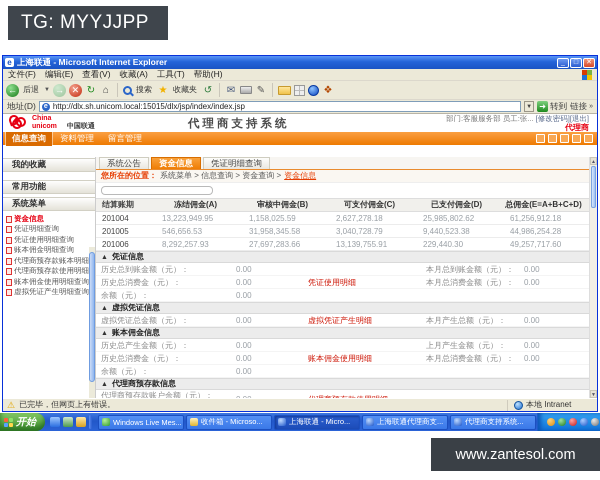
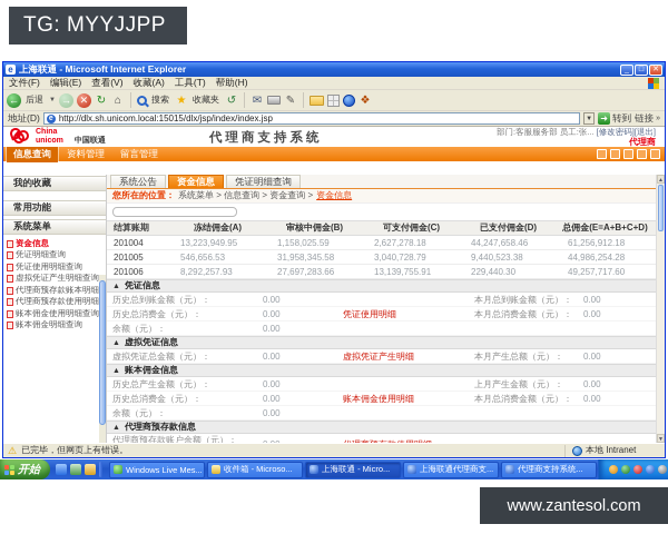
  TG: MYYJJPP
  e
  上海联通 - Microsoft Internet Explorer
  文件(F)
  编辑(E)
  查看(V)
  收藏(A)
  工具(T)
  帮助(H)
  ←
  后退
  →
  ✕
  ↻
  ⌂
  搜索
  ★
  收藏夹
  ↺
  ✉
  ✎
  ❖
  地址(D)
  http://dlx.sh.unicom.local:15015/dlx/jsp/index/index.jsp
  ➜
  转到
  链接
  代理商支持系统
  部门:客服服务部 员工:张... [修改密码][退出]
  代理商
  信息查询
  资料管理
  留言管理
  我的收藏
  常用功能
  系统菜单
  资金信息
  凭证明细查询
  凭证使用明细查询
- 账本佣金明细查询
+ 虚拟凭证产生明细查询
  代理商预存款账本明细
  代理商预存款使用明细
  账本佣金使用明细查询
- 虚拟凭证产生明细查询
+ 账本佣金明细查询
  系统公告
  资金信息
  凭证明细查询
  您所在的位置：
  系统菜单 > 信息查询 > 资金查询 >
  资金信息
  结算账期
  冻结佣金(A)
  审核中佣金(B)
  可支付佣金(C)
  已支付佣金(D)
  总佣金(E=A+B+C+D)
  201004
  13,223,949.95
  1,158,025.59
  2,627,278.18
- 25,985,802.62
+ 44,247,658.46
  61,256,912.18
  201005
  546,656.53
  31,958,345.58
  3,040,728.79
  9,440,523.38
  44,986,254.28
  201006
  8,292,257.93
  27,697,283.66
  13,139,755.91
  229,440.30
  49,257,717.60
  凭证信息
  历史总到账金额（元）：
  0.00
  本月总到账金额（元）：
  0.00
  历史总消费金（元）：
  0.00
  凭证使用明细
  本月总消费金额（元）：
  0.00
  余额（元）：
  0.00
  虚拟凭证信息
  虚拟凭证总金额（元）：
  0.00
  虚拟凭证产生明细
  本月产生总额（元）：
  0.00
  账本佣金信息
  历史总产生金额（元）：
  0.00
  上月产生金额（元）：
  0.00
  历史总消费金（元）：
  0.00
  账本佣金使用明细
  本月总消费金额（元）：
  0.00
  余额（元）：
  0.00
  代理商预存款信息
  代理商预存款账户余额（元）：
  ⚠
  已完毕，但网页上有错误。
  本地 Intranet
  开始
  Windows Live Mes...
  收件箱 - Microso...
  上海联通 - Micro...
  上海联通代理商支...
  代理商支持系统...
  www.zantesol.com
